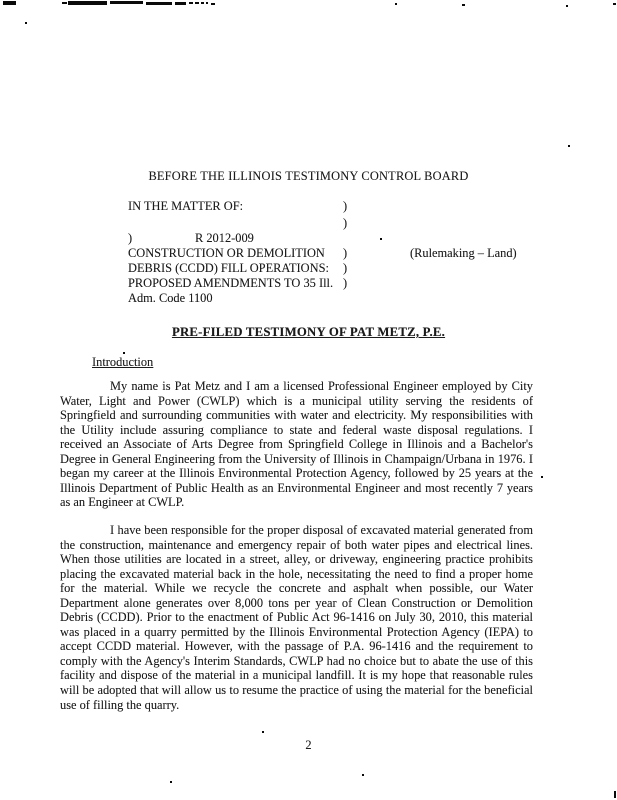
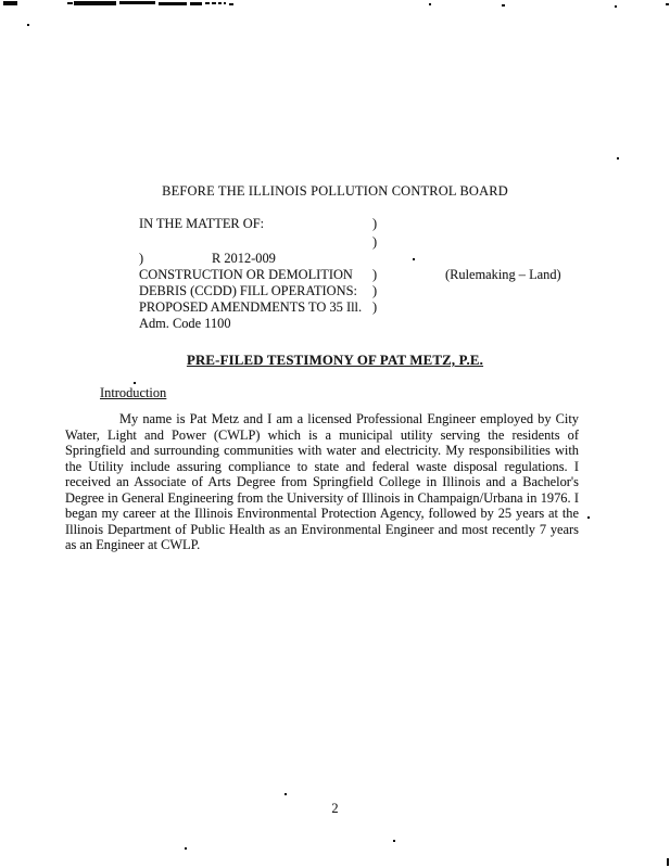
- BEFORE THE ILLINOIS TESTIMONY CONTROL BOARD
+ BEFORE THE ILLINOIS POLLUTION CONTROL BOARD
  IN THE MATTER OF:
  )
  )
  )
  R 2012-009
  CONSTRUCTION OR DEMOLITION
  )
  (Rulemaking – Land)
  DEBRIS (CCDD) FILL OPERATIONS:
  )
  PROPOSED AMENDMENTS TO 35 Ill.
  )
  Adm. Code 1100
  PRE-FILED TESTIMONY OF PAT METZ, P.E.
  Introduction
  My name is Pat Metz and I am a licensed Professional Engineer employed by City Water, Light and Power (CWLP) which is a municipal utility serving the residents of Springfield and surrounding communities with water and electricity. My responsibilities with the Utility include assuring compliance to state and federal waste disposal regulations. I received an Associate of Arts Degree from Springfield College in Illinois and a Bachelor's Degree in General Engineering from the University of Illinois in Champaign/Urbana in 1976. I began my career at the Illinois Environmental Protection Agency, followed by 25 years at the Illinois Department of Public Health as an Environmental Engineer and most recently 7 years as an Engineer at CWLP.
- I have been responsible for the proper disposal of excavated material generated from the construction, maintenance and emergency repair of both water pipes and electrical lines. When those utilities are located in a street, alley, or driveway, engineering practice prohibits placing the excavated material back in the hole, necessitating the need to find a proper home for the material. While we recycle the concrete and asphalt when possible, our Water Department alone generates over 8,000 tons per year of Clean Construction or Demolition Debris (CCDD). Prior to the enactment of Public Act 96-1416 on July 30, 2010, this material was placed in a quarry permitted by the Illinois Environmental Protection Agency (IEPA) to accept CCDD material. However, with the passage of P.A. 96-1416 and the requirement to comply with the Agency's Interim Standards, CWLP had no choice but to abate the use of this facility and dispose of the material in a municipal landfill. It is my hope that reasonable rules will be adopted that will allow us to resume the practice of using the material for the beneficial use of filling the quarry.
  2
